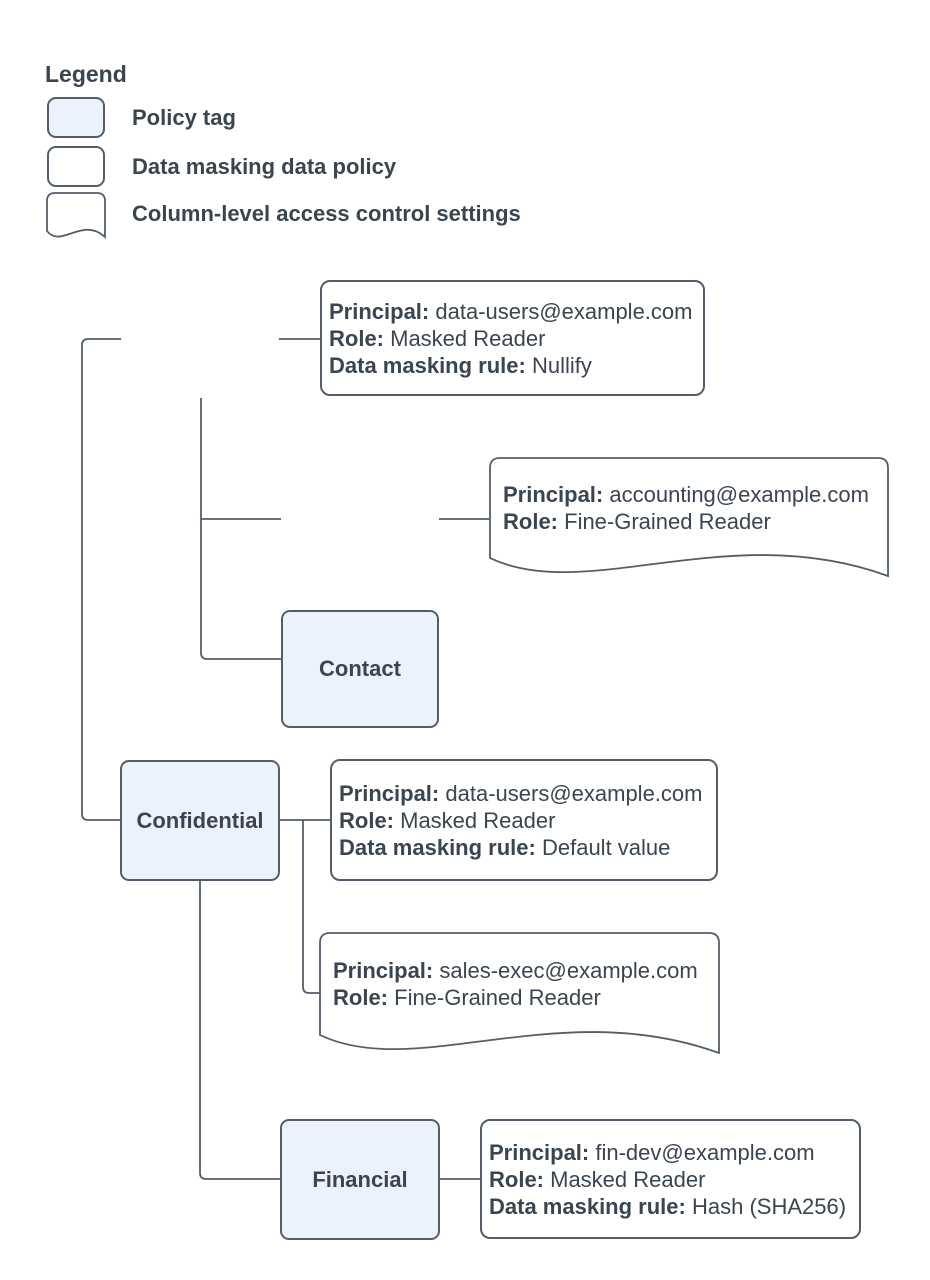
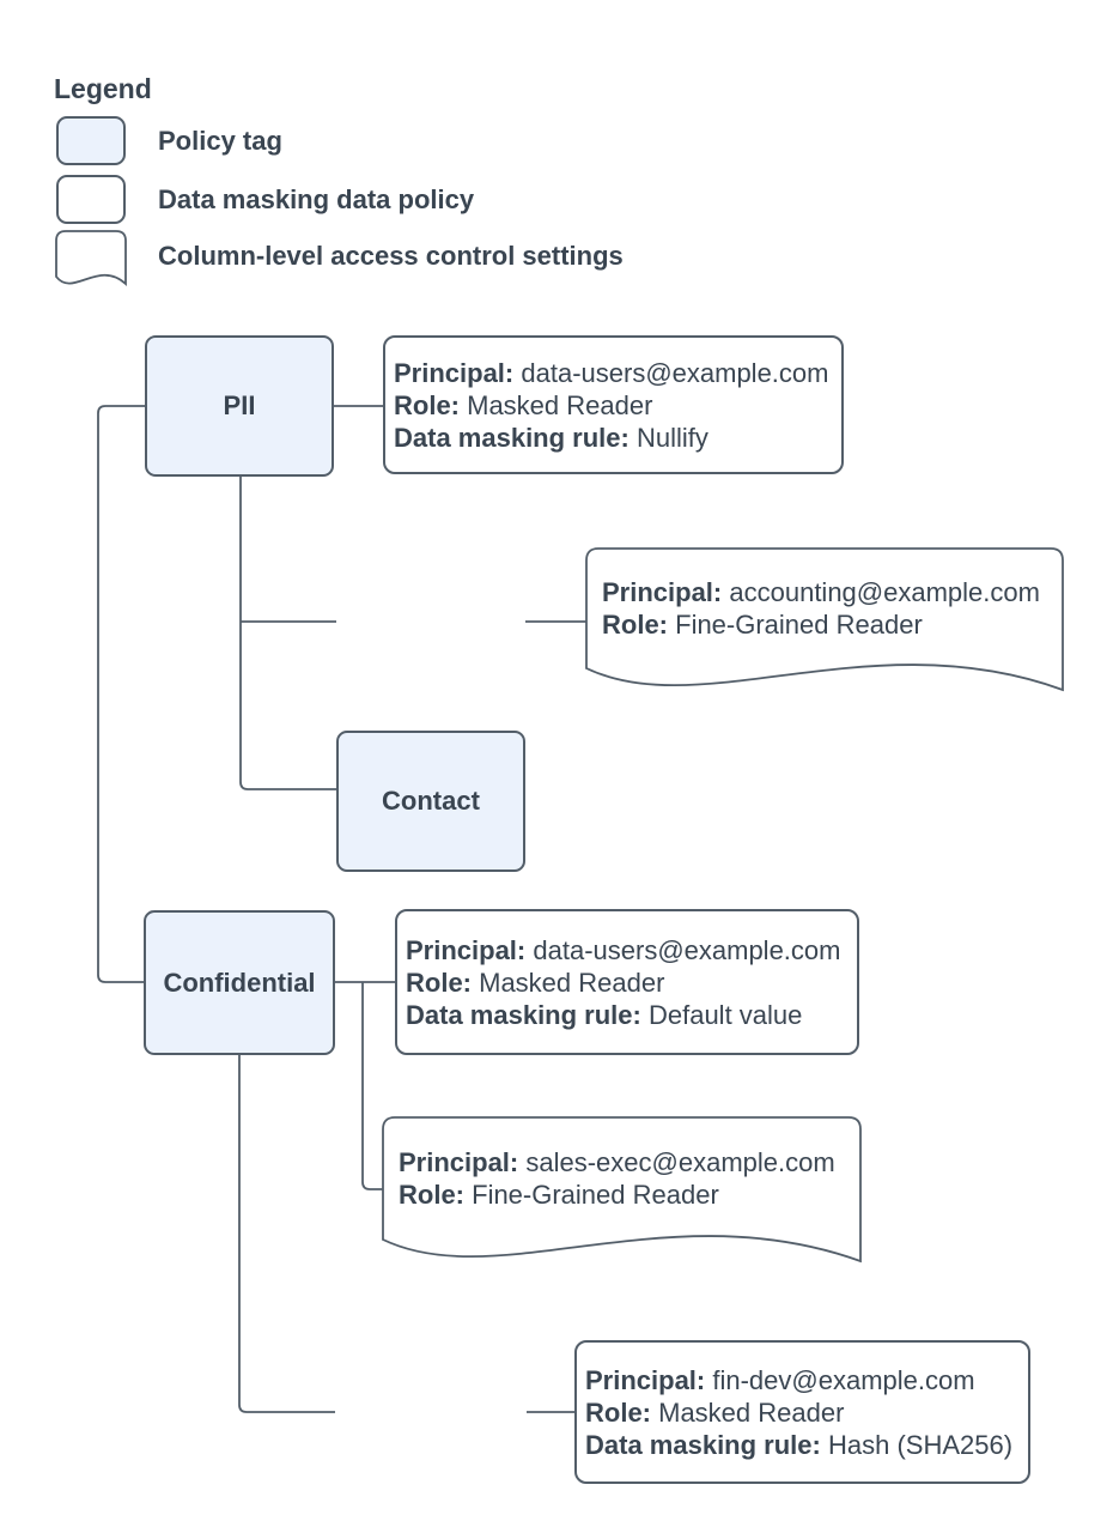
  Legend
  Policy tag
  Data masking data policy
  Column-level access control settings
+ PII
  Contact
  Confidential
- Financial
  Principal: data-users@example.com
  Role: Masked Reader
  Data masking rule: Nullify
  Principal: data-users@example.com
  Role: Masked Reader
  Data masking rule: Default value
  Principal: fin-dev@example.com
  Role: Masked Reader
  Data masking rule: Hash (SHA256)
  Principal: accounting@example.com
  Role: Fine-Grained Reader
  Principal: sales-exec@example.com
  Role: Fine-Grained Reader
